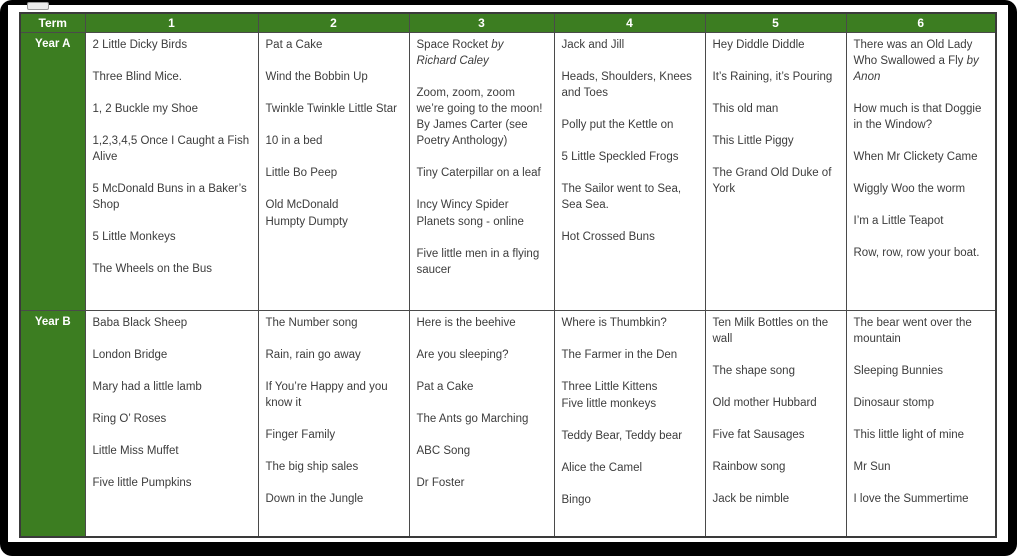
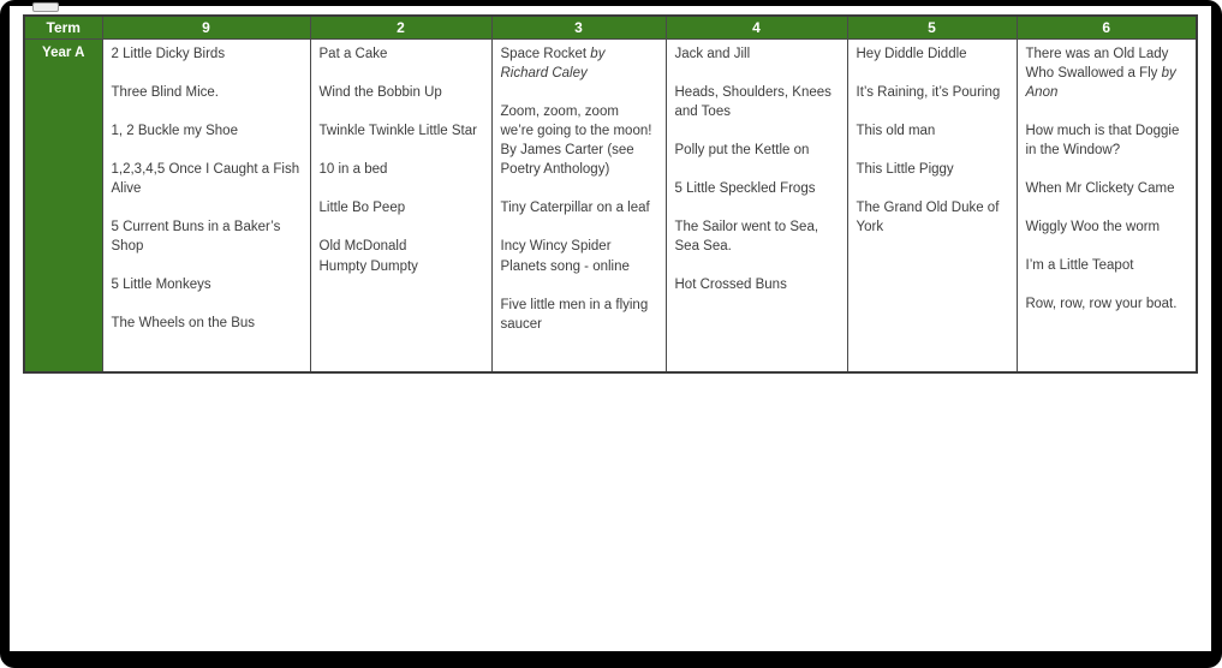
- Term	1	2	3	4	5	6
+ Term	9	2	3	4	5	6
- Year A	2 Little Dicky BirdsThree Blind Mice.1, 2 Buckle my Shoe1,2,3,4,5 Once I Caught a Fish Alive5 McDonald Buns in a Baker’s Shop5 Little MonkeysThe Wheels on the Bus	Pat a CakeWind the Bobbin UpTwinkle Twinkle Little Star10 in a bedLittle Bo PeepOld McDonaldHumpty Dumpty	Space Rocket by Richard CaleyZoom, zoom, zoom we’re going to the moon! By James Carter (see Poetry Anthology)Tiny Caterpillar on a leafIncy Wincy SpiderPlanets song - onlineFive little men in a flying saucer	Jack and JillHeads, Shoulders, Knees and ToesPolly put the Kettle on5 Little Speckled FrogsThe Sailor went to Sea, Sea Sea.Hot Crossed Buns	Hey Diddle DiddleIt’s Raining, it’s PouringThis old manThis Little PiggyThe Grand Old Duke of York	There was an Old Lady Who Swallowed a Fly by AnonHow much is that Doggie in the Window?When Mr Clickety CameWiggly Woo the wormI’m a Little TeapotRow, row, row your boat.
+ Year A	2 Little Dicky BirdsThree Blind Mice.1, 2 Buckle my Shoe1,2,3,4,5 Once I Caught a Fish Alive5 Current Buns in a Baker’s Shop5 Little MonkeysThe Wheels on the Bus	Pat a CakeWind the Bobbin UpTwinkle Twinkle Little Star10 in a bedLittle Bo PeepOld McDonaldHumpty Dumpty	Space Rocket by Richard CaleyZoom, zoom, zoom we’re going to the moon! By James Carter (see Poetry Anthology)Tiny Caterpillar on a leafIncy Wincy SpiderPlanets song - onlineFive little men in a flying saucer	Jack and JillHeads, Shoulders, Knees and ToesPolly put the Kettle on5 Little Speckled FrogsThe Sailor went to Sea, Sea Sea.Hot Crossed Buns	Hey Diddle DiddleIt’s Raining, it’s PouringThis old manThis Little PiggyThe Grand Old Duke of York	There was an Old Lady Who Swallowed a Fly by AnonHow much is that Doggie in the Window?When Mr Clickety CameWiggly Woo the wormI’m a Little TeapotRow, row, row your boat.
- Year B	Baba Black SheepLondon BridgeMary had a little lambRing O’ RosesLittle Miss MuffetFive little Pumpkins	The Number songRain, rain go awayIf You’re Happy and you know itFinger FamilyThe big ship salesDown in the Jungle	Here is the beehiveAre you sleeping?Pat a CakeThe Ants go MarchingABC SongDr Foster	Where is Thumbkin?The Farmer in the DenThree Little KittensFive little monkeysTeddy Bear, Teddy bearAlice the CamelBingo	Ten Milk Bottles on the wallThe shape songOld mother HubbardFive fat SausagesRainbow songJack be nimble	The bear went over the mountainSleeping BunniesDinosaur stompThis little light of mineMr SunI love the Summertime
